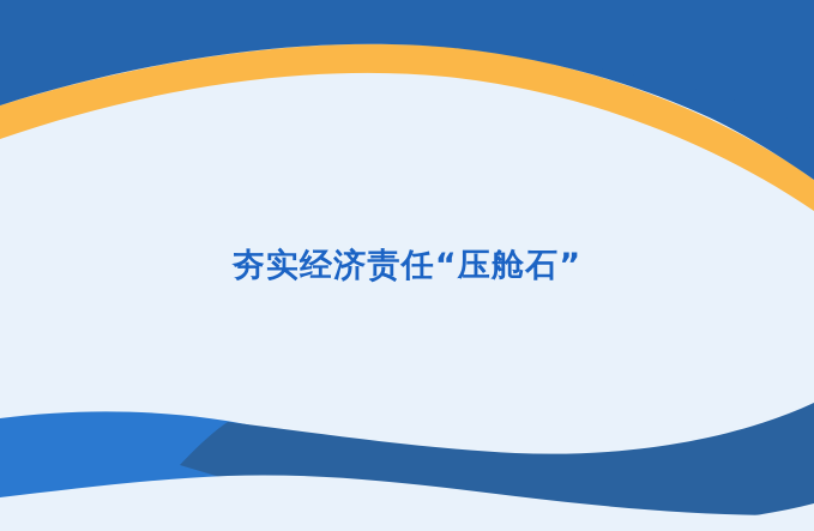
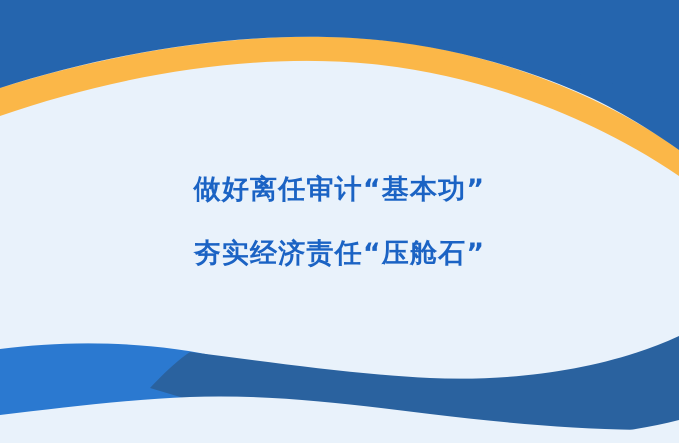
+ 做好离任审计“基本功”
  夯实经济责任“压舱石”
